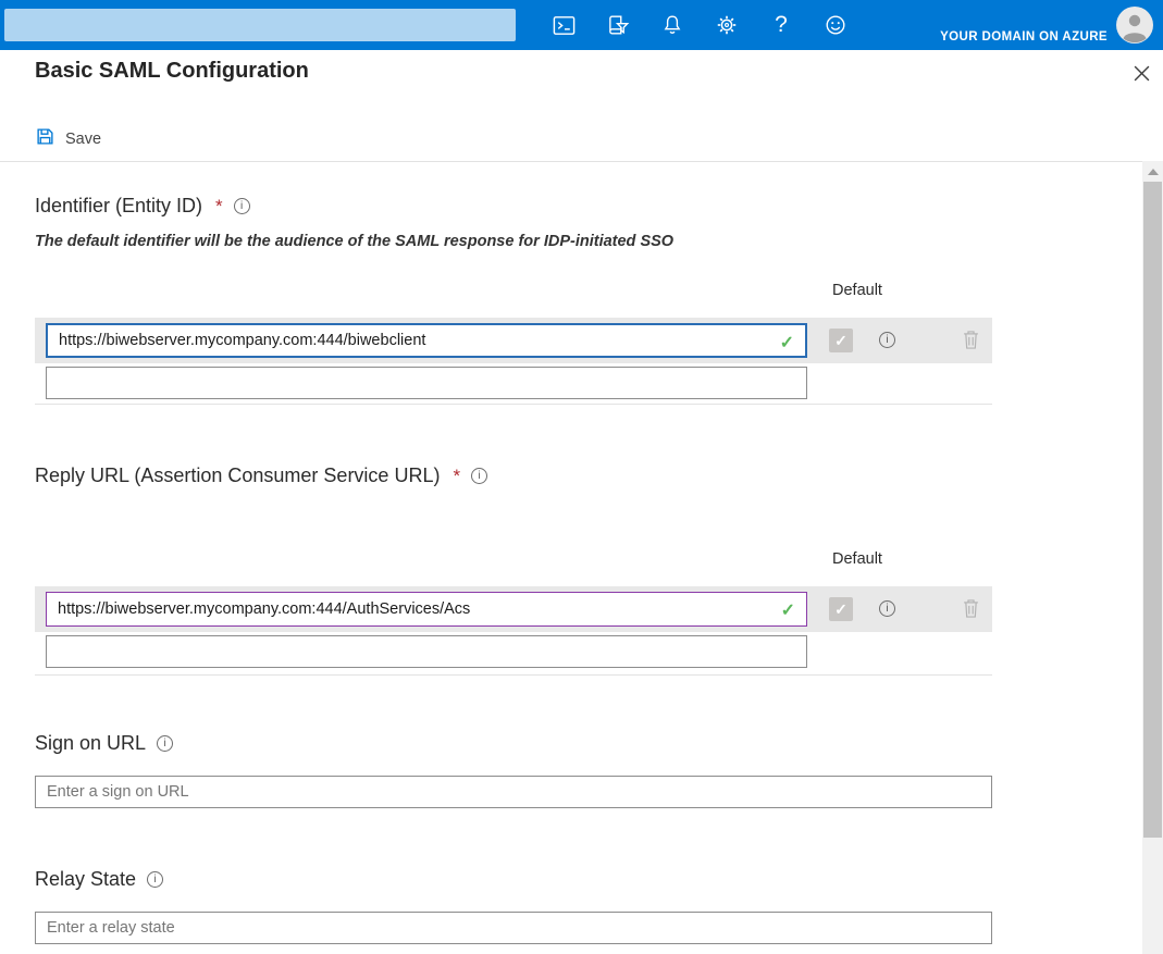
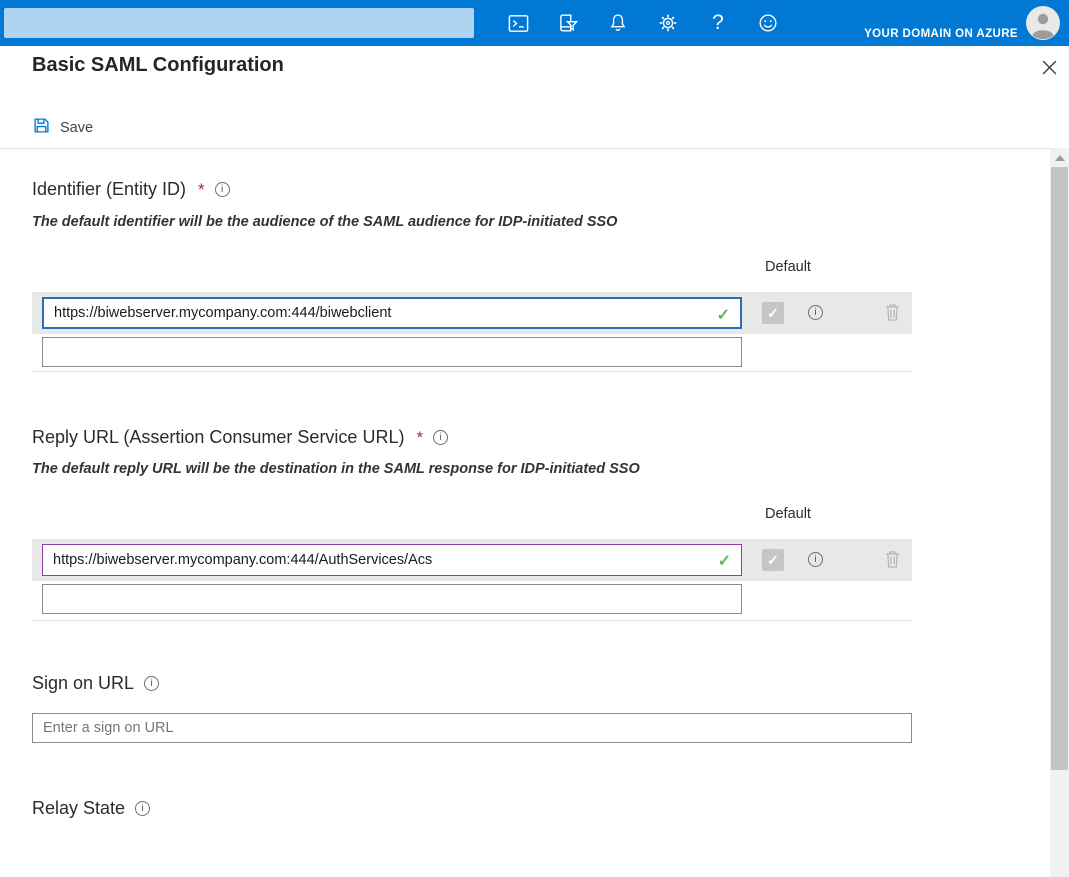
  ?
  YOUR DOMAIN ON AZURE
  Basic SAML Configuration
  Save
  Identifier (Entity ID)
  *
  i
- The default identifier will be the audience of the SAML response for IDP-initiated SSO
+ The default identifier will be the audience of the SAML audience for IDP-initiated SSO
  Default
  https://biwebserver.mycompany.com:444/biwebclient
  ✓
  ✓
  i
  Reply URL (Assertion Consumer Service URL)
  *
  i
+ The default reply URL will be the destination in the SAML response for IDP-initiated SSO
  Default
  https://biwebserver.mycompany.com:444/AuthServices/Acs
  ✓
  ✓
  i
  Sign on URL
  i
  Enter a sign on URL
  Relay State
  i
- Enter a relay state
